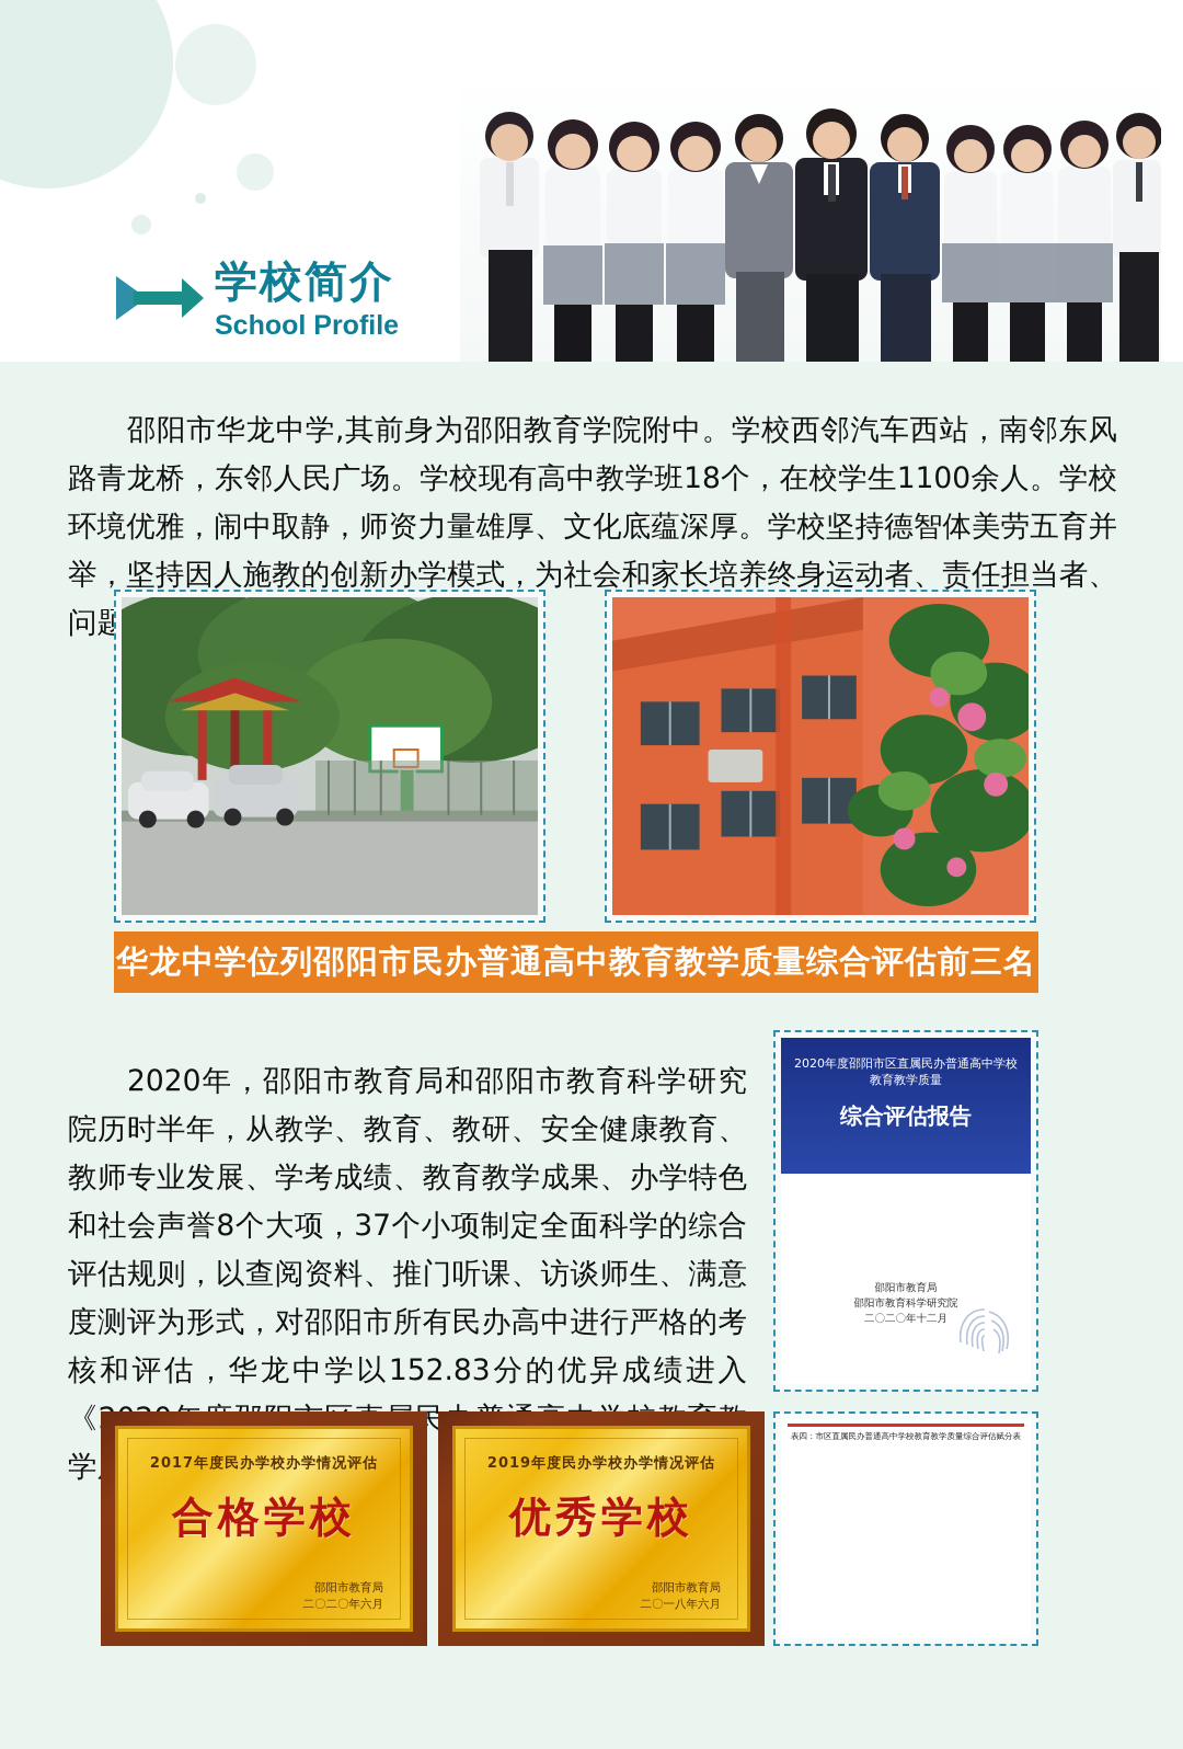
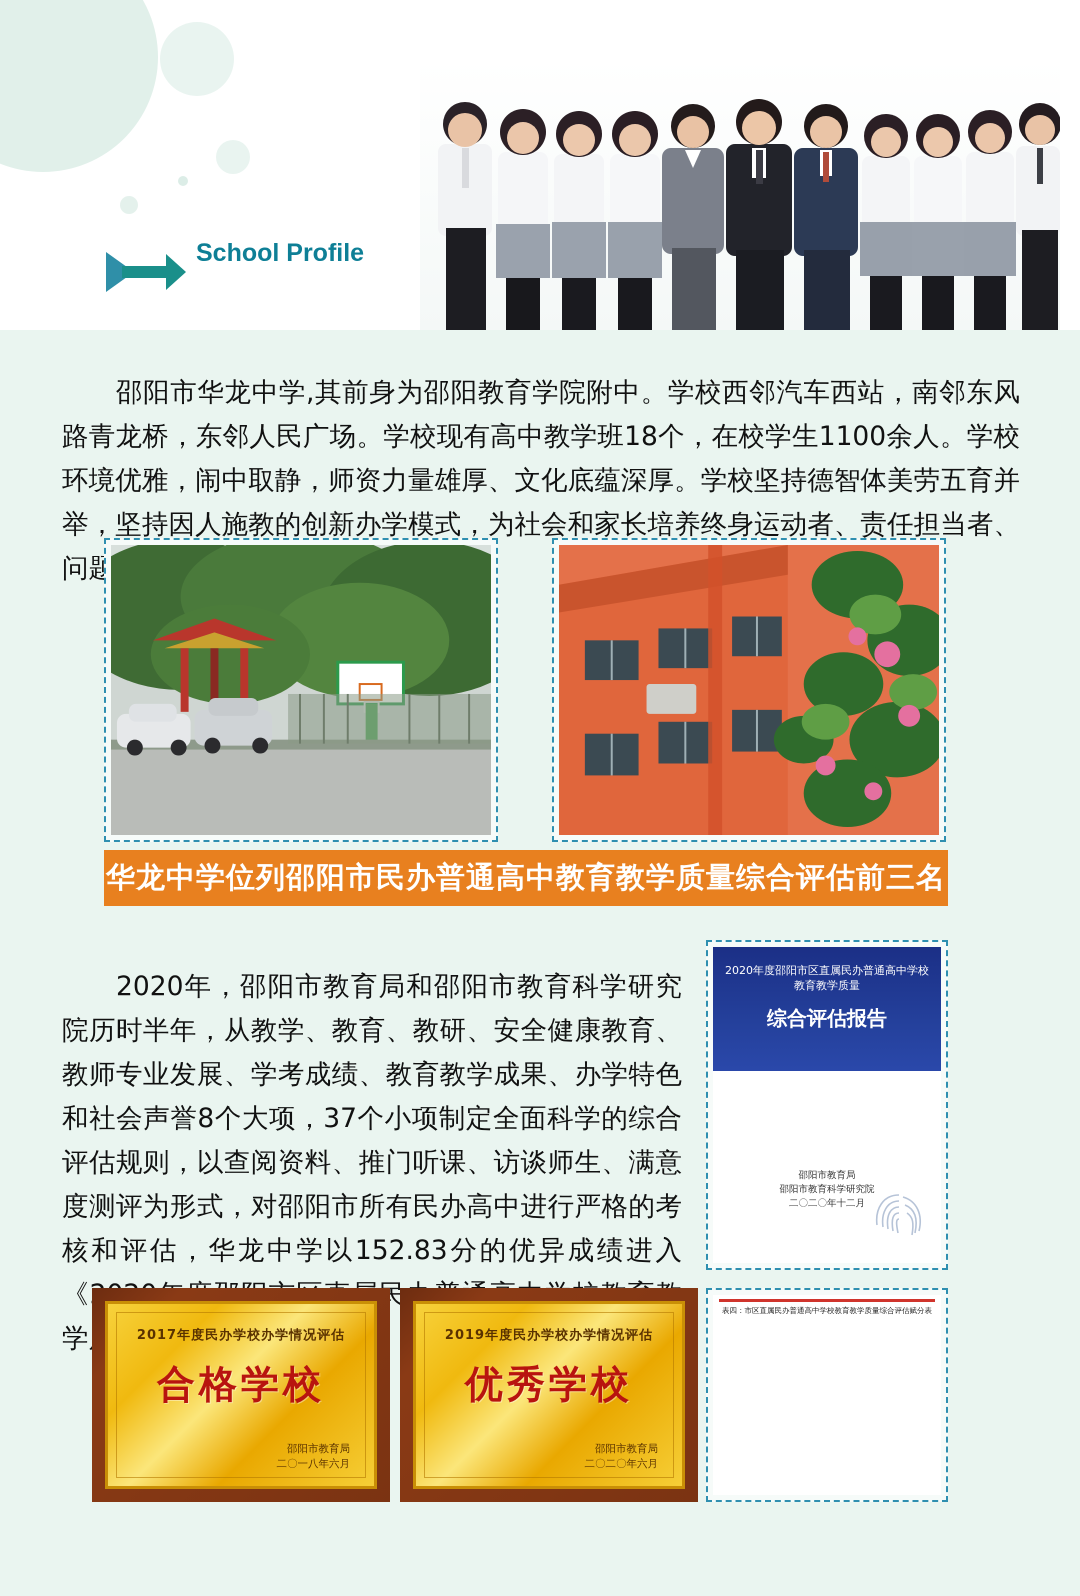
- 学校简介
  School Profile
  邵阳市华龙中学,其前身为邵阳教育学院附中。学校西邻汽车西站，南邻东风路青龙桥，东邻人民广场。学校现有高中教学班18个，在校学生1100余人。学校环境优雅，闹中取静，师资力量雄厚、文化底蕴深厚。学校坚持德智体美劳五育并举，坚持因人施教的创新办学模式，为社会和家长培养终身运动者、责任担当者、问题
  华龙中学位列邵阳市民办普通高中教育教学质量综合评估前三名
  2020年，邵阳市教育局和邵阳市教育科学研究院历时半年，从教学、教育、教研、安全健康教育、教师专业发展、学考成绩、教育教学成果、办学特色和社会声誉8个大项，37个小项制定全面科学的综合评估规则，以查阅资料、推门听课、访谈师生、满意度测评为形式，对邵阳市所有民办高中进行严格的考核和评估，华龙中学以152.83分的优异成绩进入《民学
  2020年度邵阳市区直属民办普通高中学校
  教育教学质量
  综合评估报告
  邵阳市教育局
  邵阳市教育科学研究院
  二〇二〇年十二月
  2017年度民办学校办学情况评估
  合格学校
  邵阳市教育局
- 二〇二〇年六月
+ 二〇一八年六月
  2019年度民办学校办学情况评估
  优秀学校
  邵阳市教育局
- 二〇一八年六月
+ 二〇二〇年六月
  表四：市区直属民办普通高中学校教育教学质量综合评估赋分表
